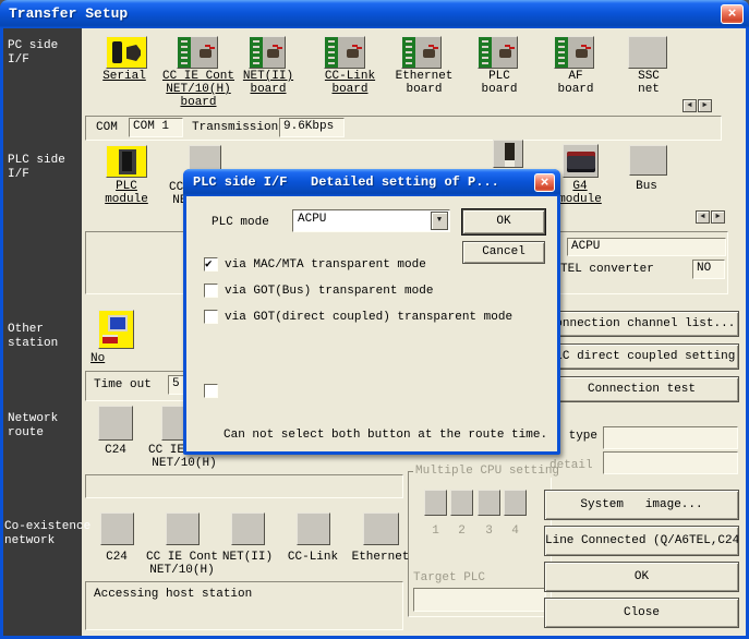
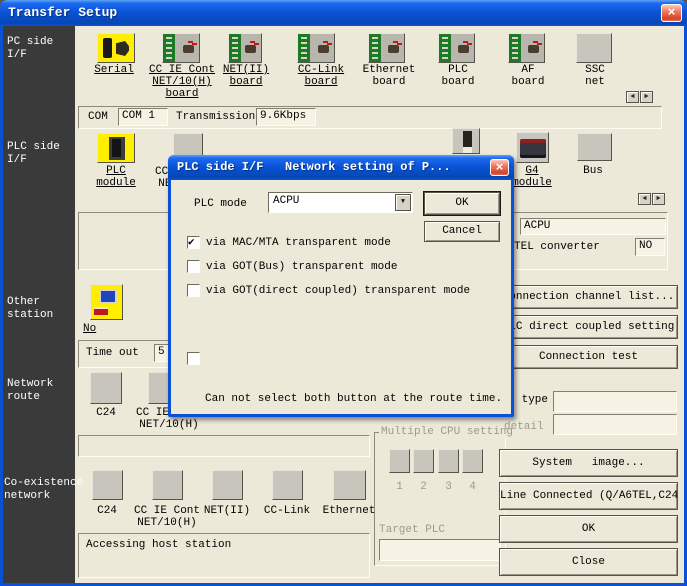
  Transfer Setup
  ×
  PC side
  I/F
  PLC side
  I/F
  Other
  station
  Network
  route
  Co-existence
  network
  Serial
  CC IE Cont
  NET/10(H)
  board
  NET(II)
  board
  CC-Link
  board
  Ethernet
  board
  PLC
  board
  AF
  board
  SSC
  net
  ◄
  ►
  COM
  COM 1
  Transmission
  9.6Kbps
  PLC
  module
  G4
  module
  Bus
  ◄
  ►
  ACPU
  TEL converter
  NO
  No
  Time out
  5
  C24
  NET/10(H)
  Multiple CPU setting
  1
  2
  3
  4
  Target PLC
  C24
  CC IE Cont
  NET/10(H)
  NET(II)
  CC-Link
  Ethernet
  Accessing host station
  nnection channel list...
  C direct coupled setting
  Connection test
  type
  detail
  System image...
  Line Connected (Q/A6TEL,C24
  OK
  Close
- PLC side I/F Detailed setting of P...
+ PLC side I/F Network setting of P...
  ×
  PLC mode
  ACPU
  ▼
  OK
  Cancel
  via MAC/MTA transparent mode
  via GOT(Bus) transparent mode
  via GOT(direct coupled) transparent mode
  Can not select both button at the route time.
